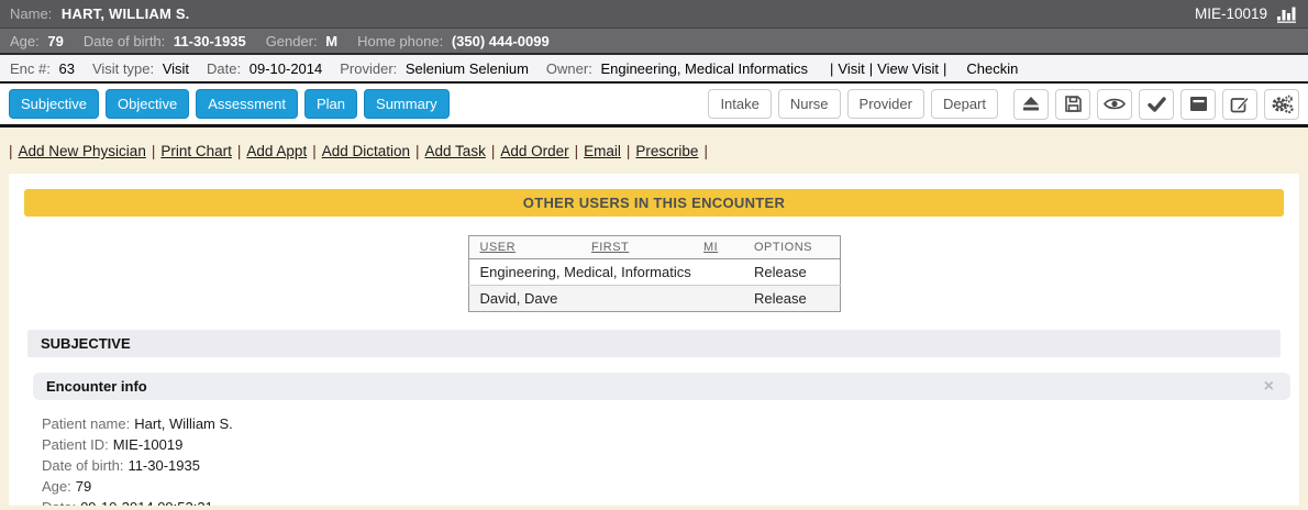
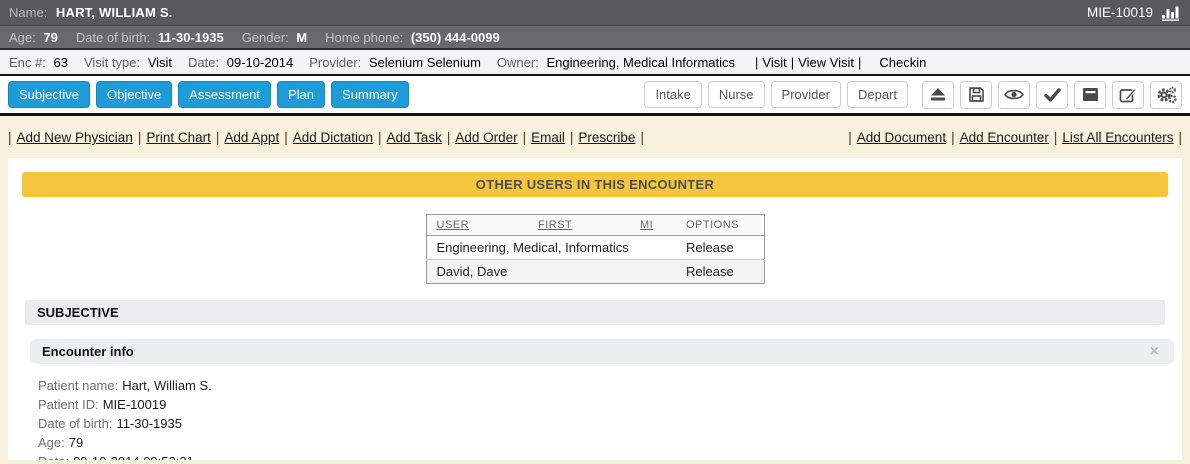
  Name: HART, WILLIAM S.
  MIE-10019
  Age: 79
  Date of birth: 11-30-1935
  Gender: M
  Home phone: (350) 444-0099
  Enc #: 63
  Visit type: Visit
  Date: 09-10-2014
  Provider: Selenium Selenium
  Owner: Engineering, Medical Informatics
  | Visit | View Visit |
  Checkin
  Subjective
  Objective
  Assessment
  Plan
  Summary
  Intake
  Nurse
  Provider
  Depart
  | Add New Physician | Print Chart | Add Appt | Add Dictation | Add Task | Add Order | Email | Prescribe |
+ | Add Document | Add Encounter | List All Encounters |
  OTHER USERS IN THIS ENCOUNTER
  USER	FIRST	MI	OPTIONS
  Engineering, Medical, Informatics	Release
  David, Dave	Release
  SUBJECTIVE
  Encounter info
  ×
  Patient name: Hart, William S.
  Patient ID: MIE-10019
  Date of birth: 11-30-1935
  Age: 79
